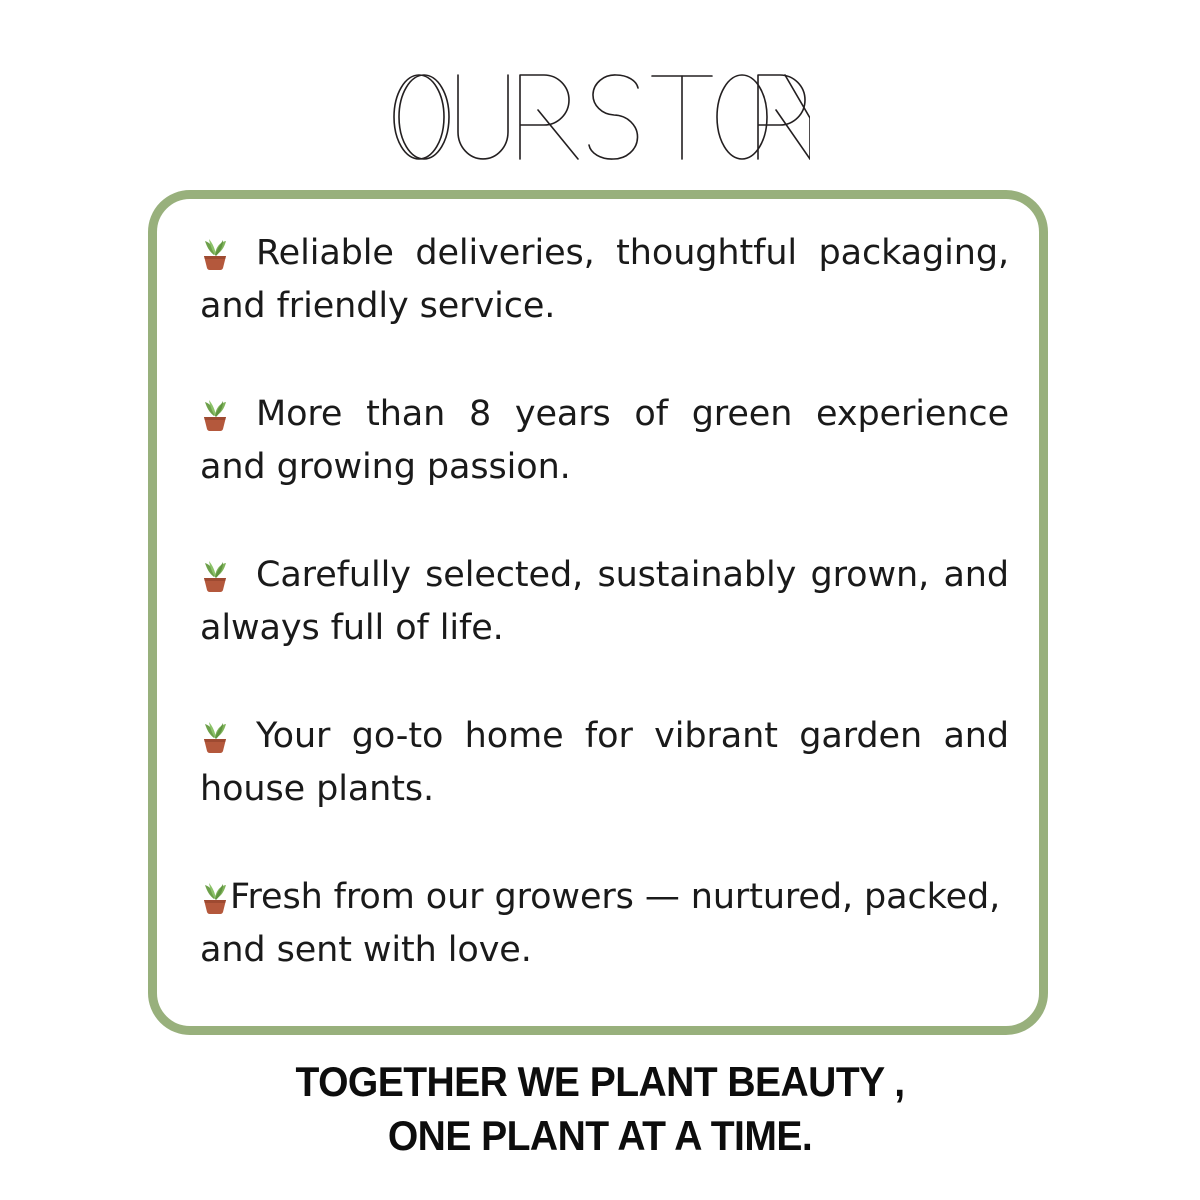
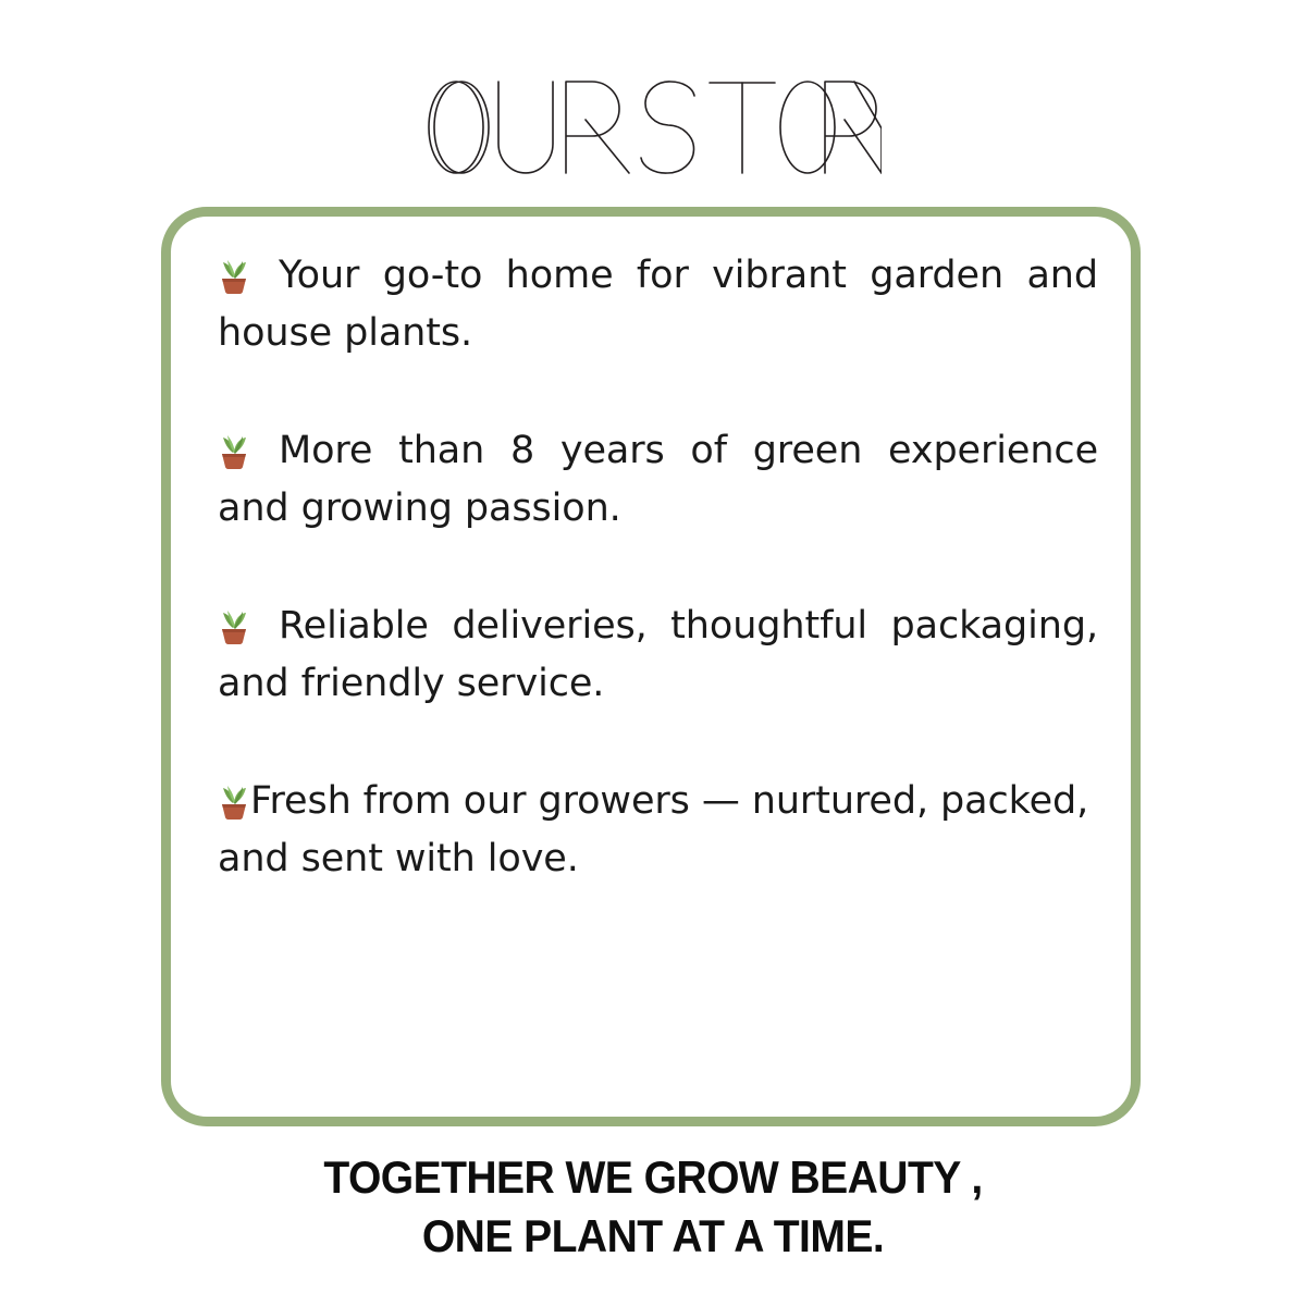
- Reliable deliveries, thoughtful packaging, and friendly service.
+ Your go-to home for vibrant garden and house plants.
  More than 8 years of green experience and growing passion.
- Carefully selected, sustainably grown, and always full of life.
- Your go-to home for vibrant garden and house plants.
+ Reliable deliveries, thoughtful packaging, and friendly service.
  Fresh from our growers — nurtured, packed, and sent with love.
- TOGETHER WE PLANT BEAUTY ,
+ TOGETHER WE GROW BEAUTY ,
  ONE PLANT AT A TIME.
